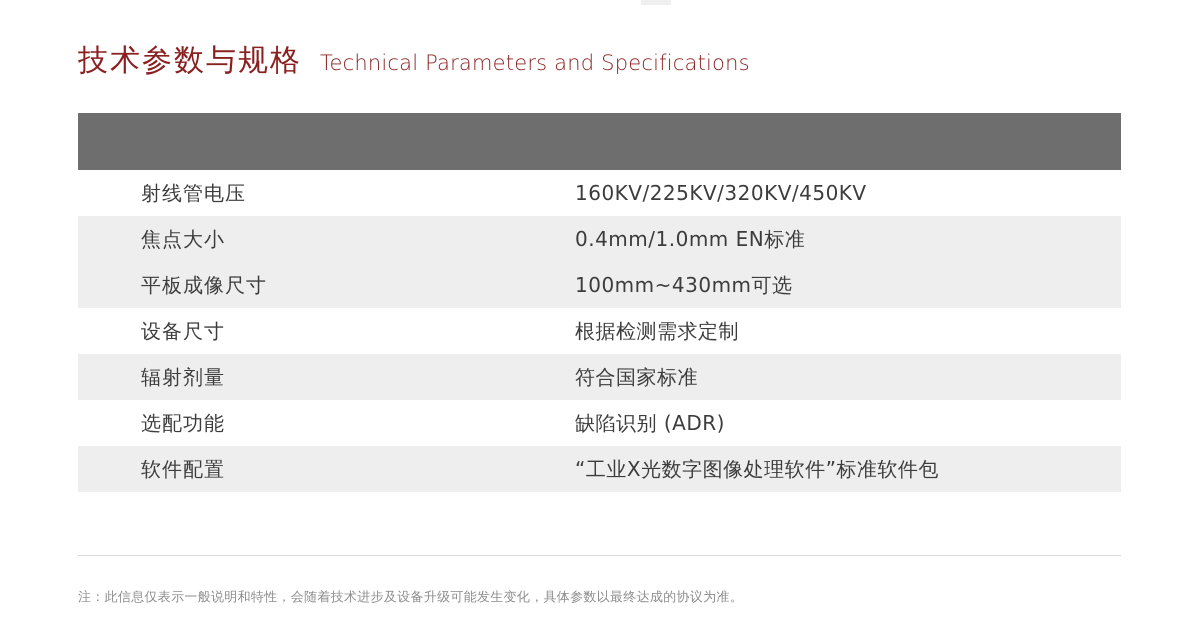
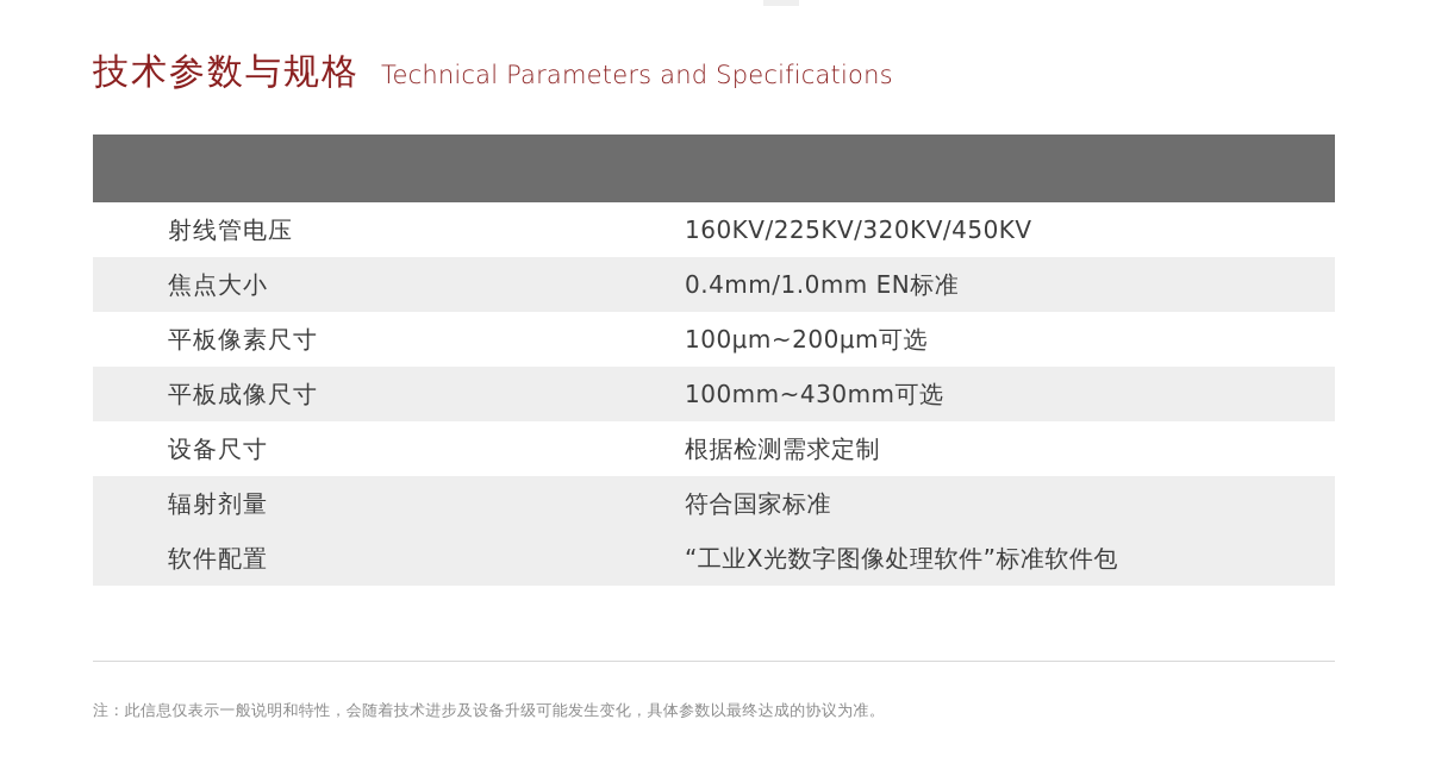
  技术参数与规格
  Technical Parameters and Specifications
  射线管电压	160KV/225KV/320KV/450KV
  焦点大小	0.4mm/1.0mm EN标准
+ 平板像素尺寸	100μm~200μm可选
  平板成像尺寸	100mm~430mm可选
  设备尺寸	根据检测需求定制
  辐射剂量	符合国家标准
- 选配功能	缺陷识别 (ADR)
  软件配置	“工业X光数字图像处理软件”标准软件包
  注：此信息仅表示一般说明和特性，会随着技术进步及设备升级可能发生变化，具体参数以最终达成的协议为准。
